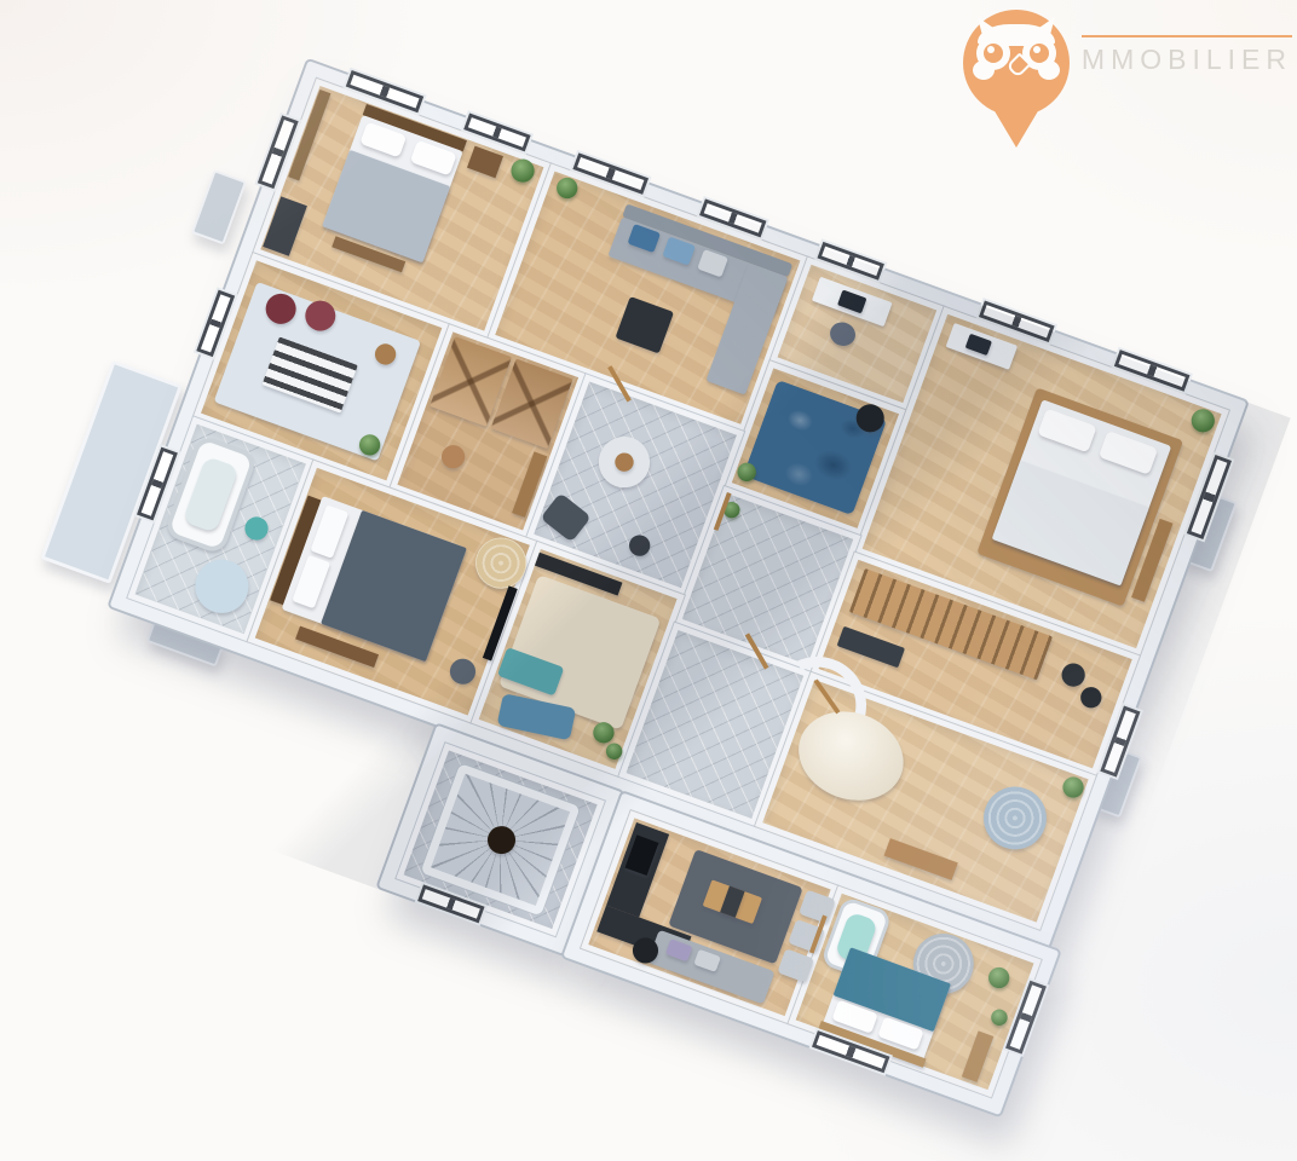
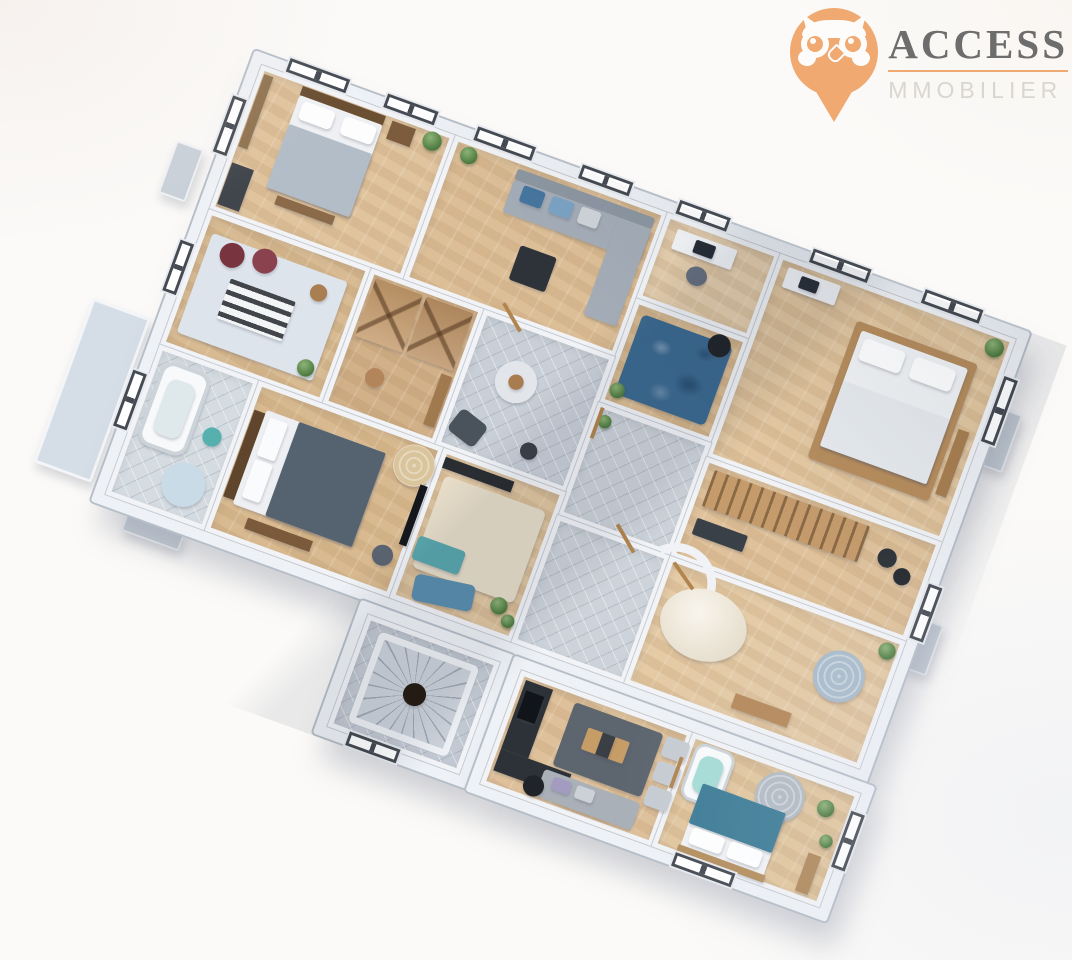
+ ACCESS
  MMOBILIER
